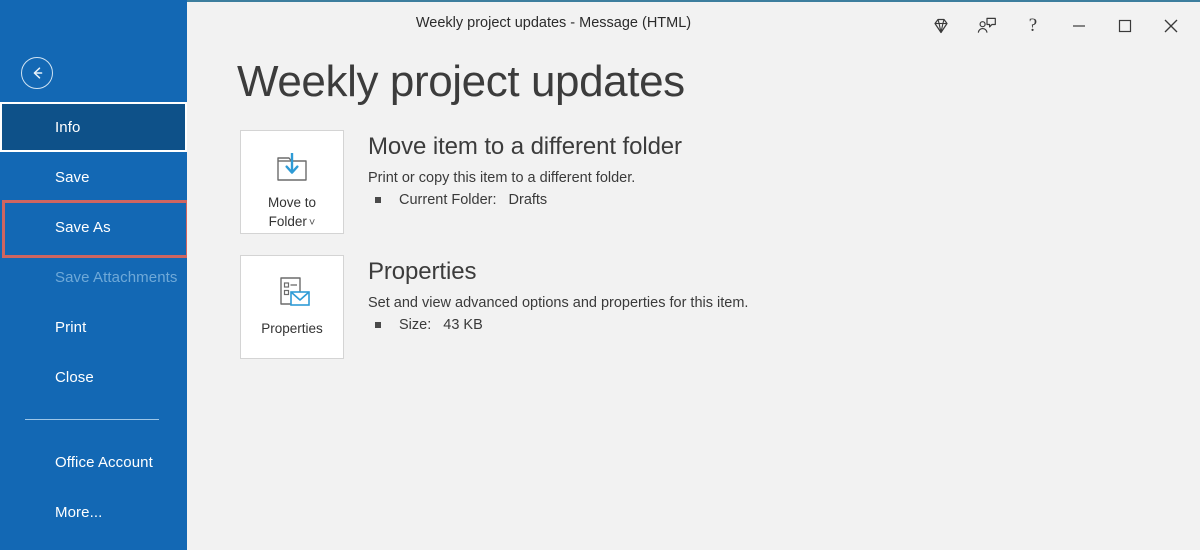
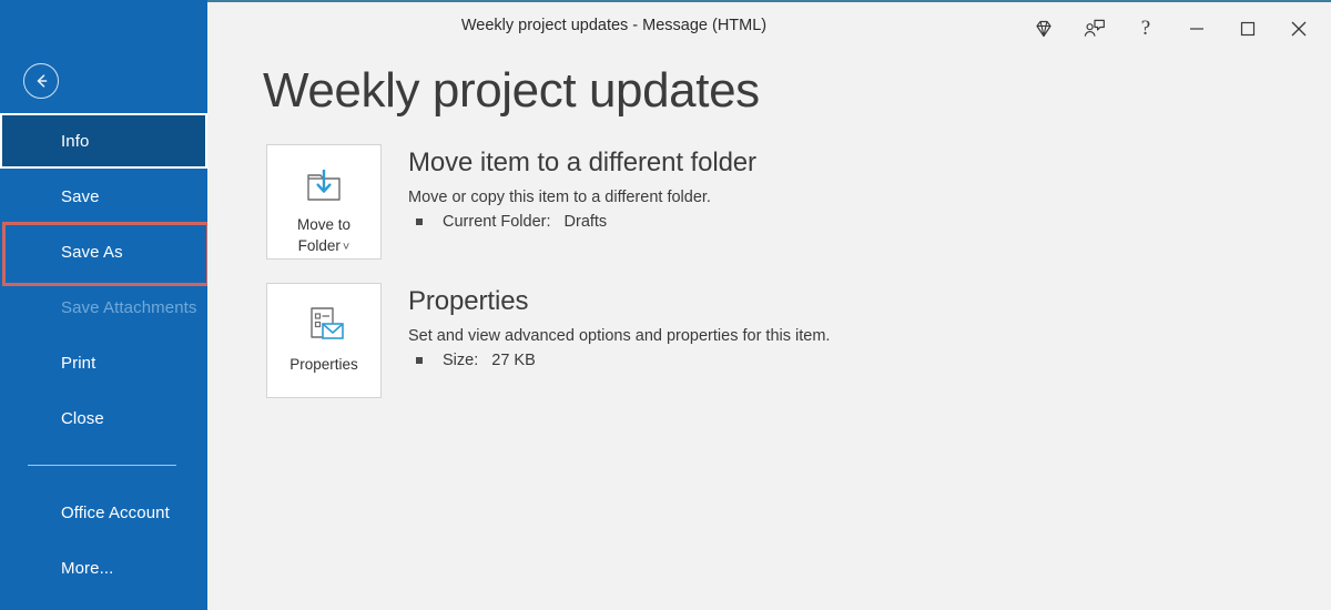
  Info
  Save
  Save As
  Save Attachments
  Print
  Close
  Office Account
  More...
  Weekly project updates - Message (HTML)
  ?
  Weekly project updates
  Move to
  Folder ˅
  Move item to a different folder
- Print or copy this item to a different folder.
+ Move or copy this item to a different folder.
  Current Folder:
  Drafts
  Properties
  Properties
  Set and view advanced options and properties for this item.
  Size:
- 43 KB
+ 27 KB
